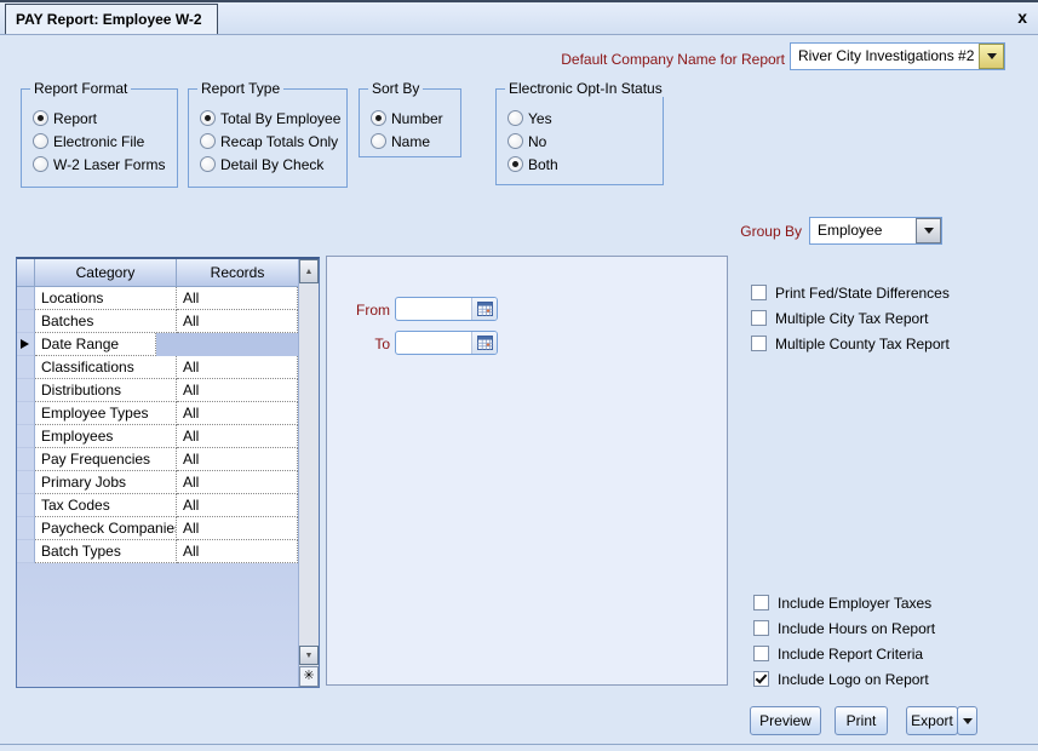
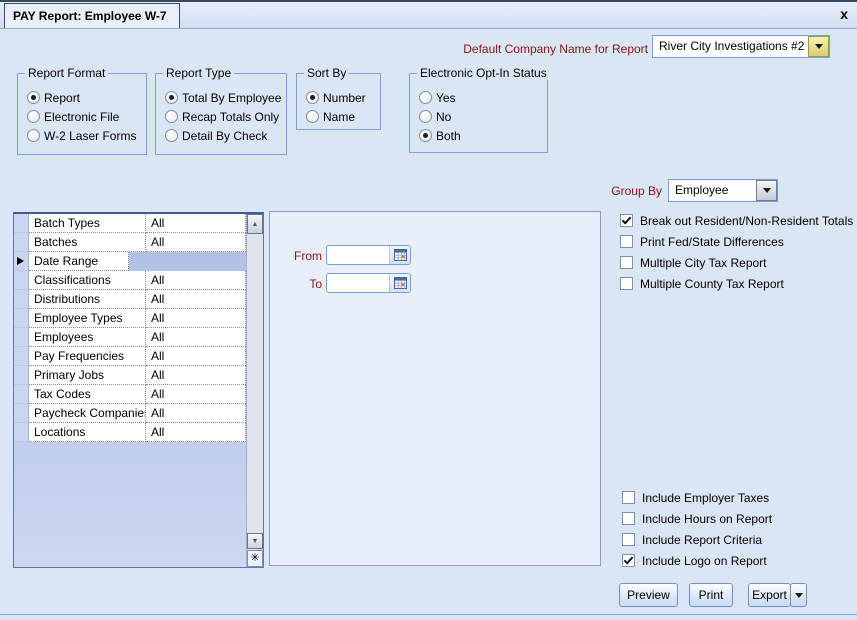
- PAY Report: Employee W-2
+ PAY Report: Employee W-7
  x
  Default Company Name for Report
  River City Investigations #2
  Report Format
  Report
  Electronic File
  W-2 Laser Forms
  Report Type
  Total By Employee
  Recap Totals Only
  Detail By Check
  Sort By
  Number
  Name
  Electronic Opt-In Status
  Yes
  No
  Both
  Group By
  Employee
+ Break out Resident/Non-Resident Totals
  Print Fed/State Differences
  Multiple City Tax Report
  Multiple County Tax Report
- Category
- Records
- Locations
+ Batch Types
  All
  Batches
  All
  Date Range
  Classifications
  All
  Distributions
  All
  Employee Types
  All
  Employees
  All
  Pay Frequencies
  All
  Primary Jobs
  All
  Tax Codes
  All
  Paycheck Companie
  All
- Batch Types
+ Locations
  All
  ✳
  From
  To
  Include Employer Taxes
  Include Hours on Report
  Include Report Criteria
  Include Logo on Report
  Preview
  Print
  Export
